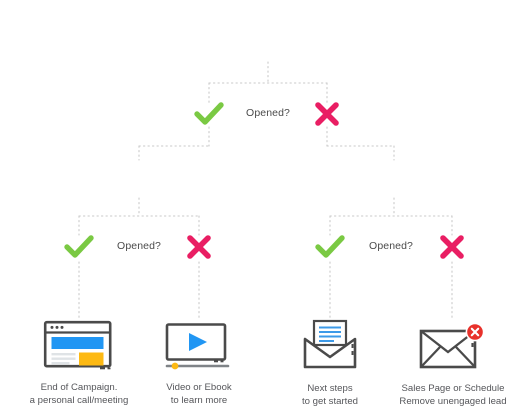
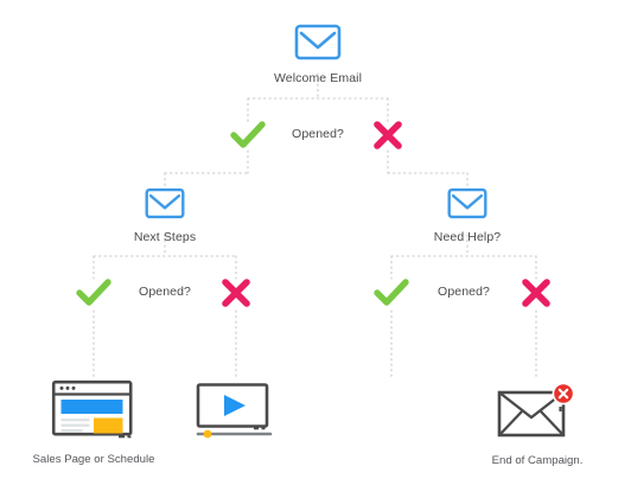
+ Welcome Email
  Opened?
+ Next Steps
+ Need Help?
  Opened?
  Opened?
- End of Campaign.
+ Sales Page or Schedule
- a personal call/meeting
- Video or Ebook
- to learn more
- Next steps
- to get started
- Sales Page or Schedule
+ End of Campaign.
- Remove unengaged lead
